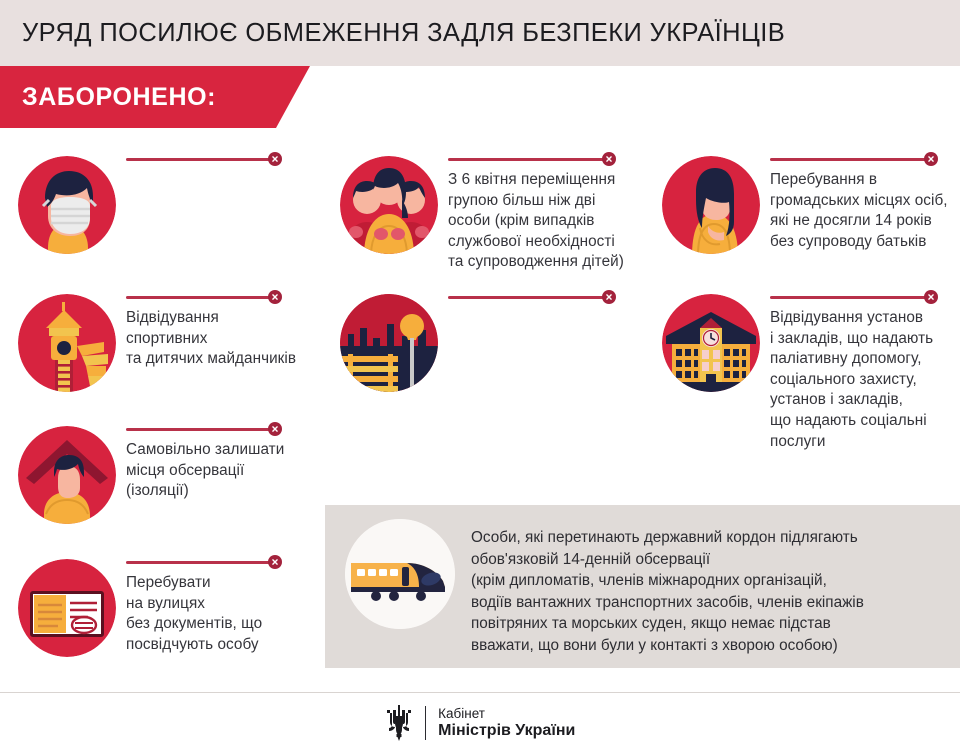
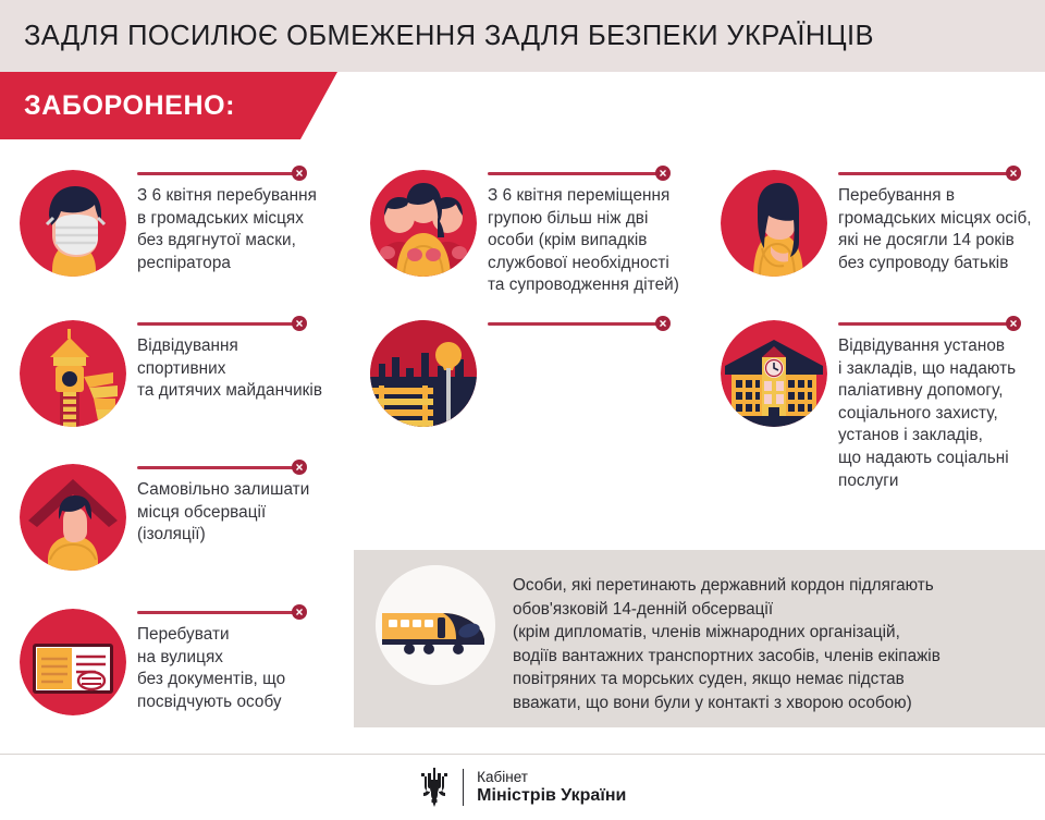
- УРЯД ПОСИЛЮЄ ОБМЕЖЕННЯ ЗАДЛЯ БЕЗПЕКИ УКРАЇНЦІВ
+ ЗАДЛЯ ПОСИЛЮЄ ОБМЕЖЕННЯ ЗАДЛЯ БЕЗПЕКИ УКРАЇНЦІВ
  ЗАБОРОНЕНО:
+ З 6 квітня перебування
+ в громадських місцях
+ без вдягнутої маски,
+ респіратора
  Відвідування
  спортивних
  та дитячих майданчиків
  Самовільно залишати
  місця обсервації
  (ізоляції)
  Перебувати
  на вулицях
  без документів, що
  посвідчують особу
  З 6 квітня переміщення
  групою більш ніж дві
  особи (крім випадків
  службової необхідності
  та супроводження дітей)
  Перебування в
  громадських місцях осіб,
  які не досягли 14 років
  без супроводу батьків
  Відвідування установ
  і закладів, що надають
  паліативну допомогу,
  соціального захисту,
  установ і закладів,
  що надають соціальні
  послуги
  Особи, які перетинають державний кордон підлягають
  обов'язковій 14-денній обсервації
  (крім дипломатів, членів міжнародних організацій,
  водіїв вантажних транспортних засобів, членів екіпажів
  повітряних та морських суден, якщо немає підстав
  вважати, що вони були у контакті з хворою особою)
  Кабінет
  Міністрів України
